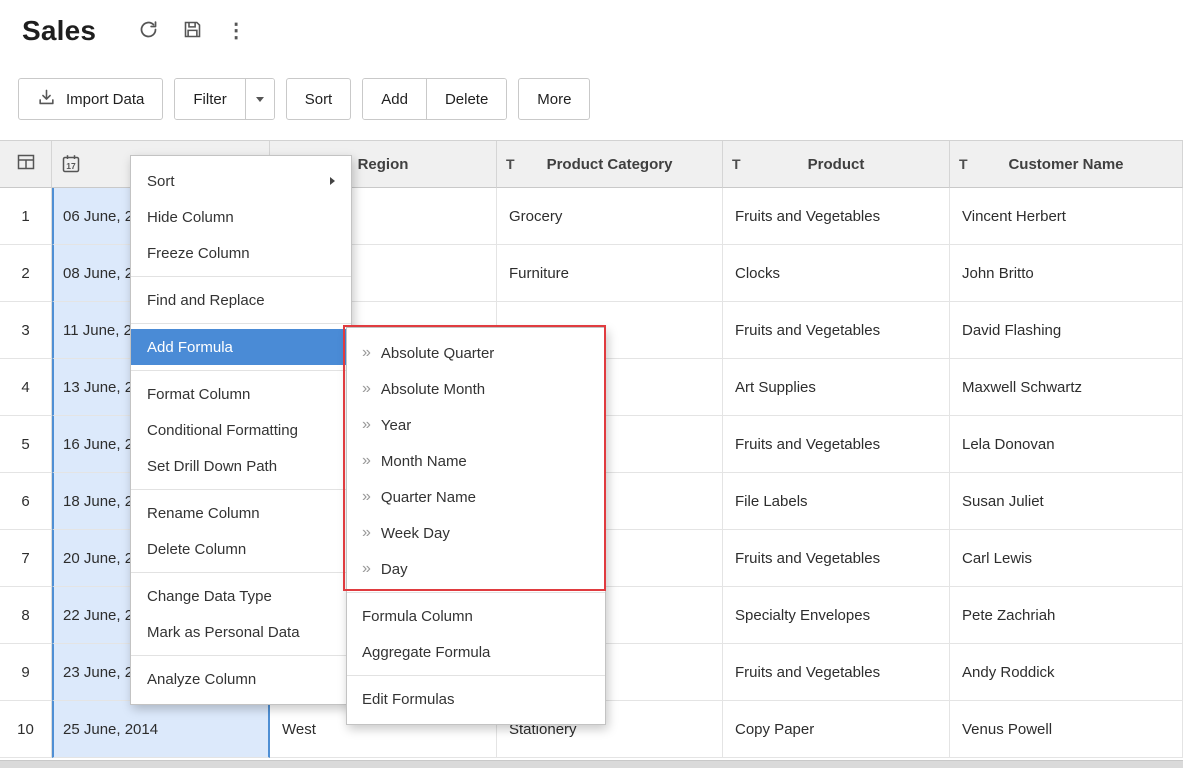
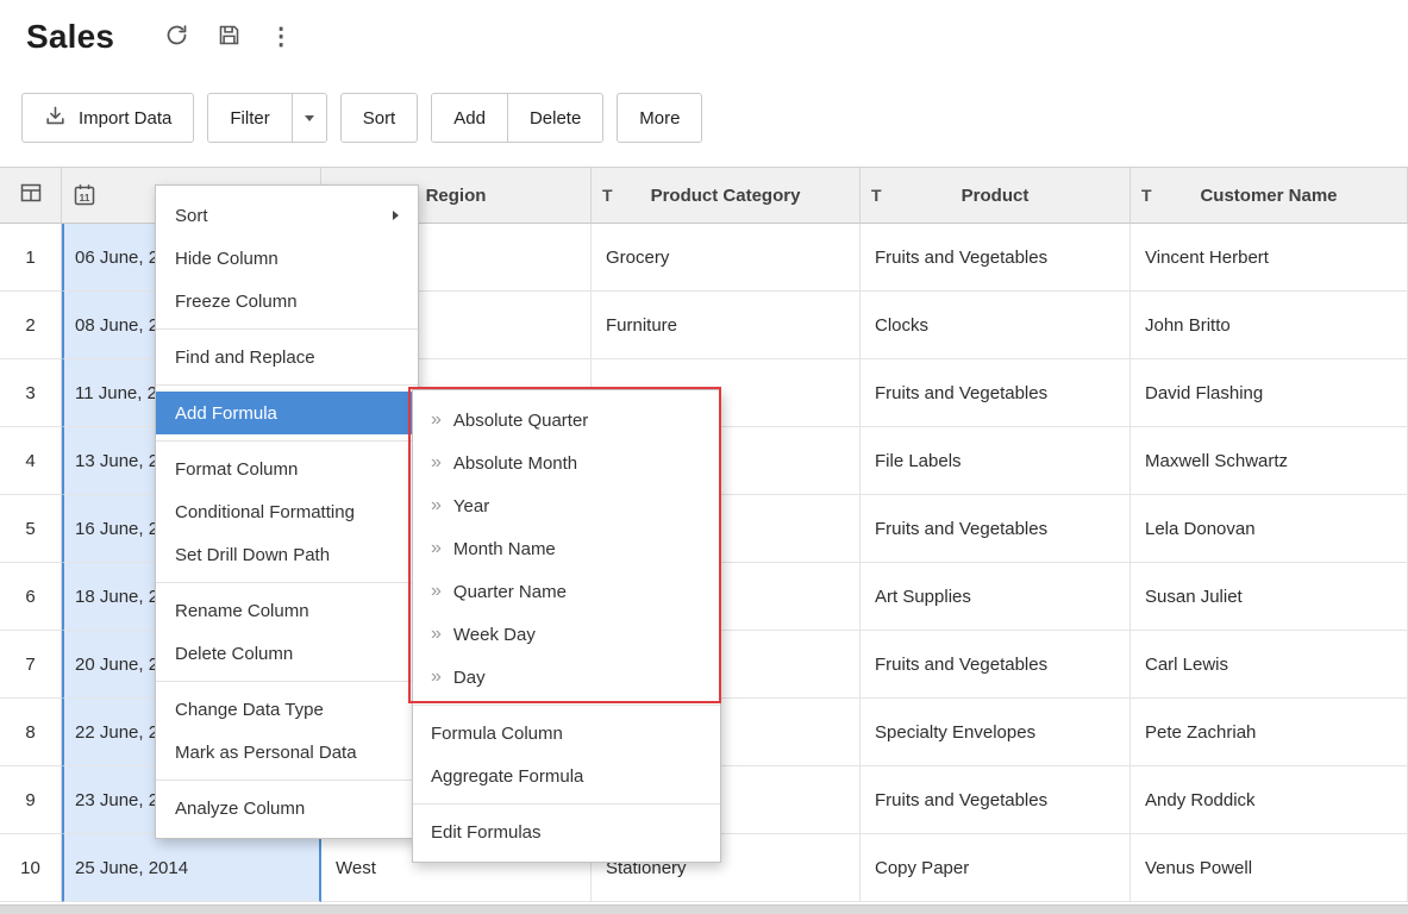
  Sales
  ⋮
  Import Data
  Filter
  Sort
  Add
  Delete
  More
- 17
+ 11
  Region
  T
  Product Category
  T
  Product
  T
  Customer Name
  1
  06 June, 2
  Grocery
  Fruits and Vegetables
  Vincent Herbert
  2
  08 June, 2
  Furniture
  Clocks
  John Britto
  3
  11 June, 2
  Fruits and Vegetables
  David Flashing
  4
  13 June, 2
- Art Supplies
+ File Labels
  Maxwell Schwartz
  5
  16 June, 2
  Fruits and Vegetables
  Lela Donovan
  6
  18 June, 2
- File Labels
+ Art Supplies
  Susan Juliet
  7
  20 June, 2
  Fruits and Vegetables
  Carl Lewis
  8
  22 June, 2
  Specialty Envelopes
  Pete Zachriah
  9
  23 June, 2
  Fruits and Vegetables
  Andy Roddick
  10
  25 June, 2014
  West
  Stationery
  Copy Paper
  Venus Powell
  Sort
  Hide Column
  Freeze Column
  Find and Replace
  Add Formula
  Format Column
  Conditional Formatting
  Set Drill Down Path
  Rename Column
  Delete Column
  Change Data Type
  Mark as Personal Data
  Analyze Column
  »
  Absolute Quarter
  »
  Absolute Month
  »
  Year
  »
  Month Name
  »
  Quarter Name
  »
  Week Day
  »
  Day
  Formula Column
  Aggregate Formula
  Edit Formulas
